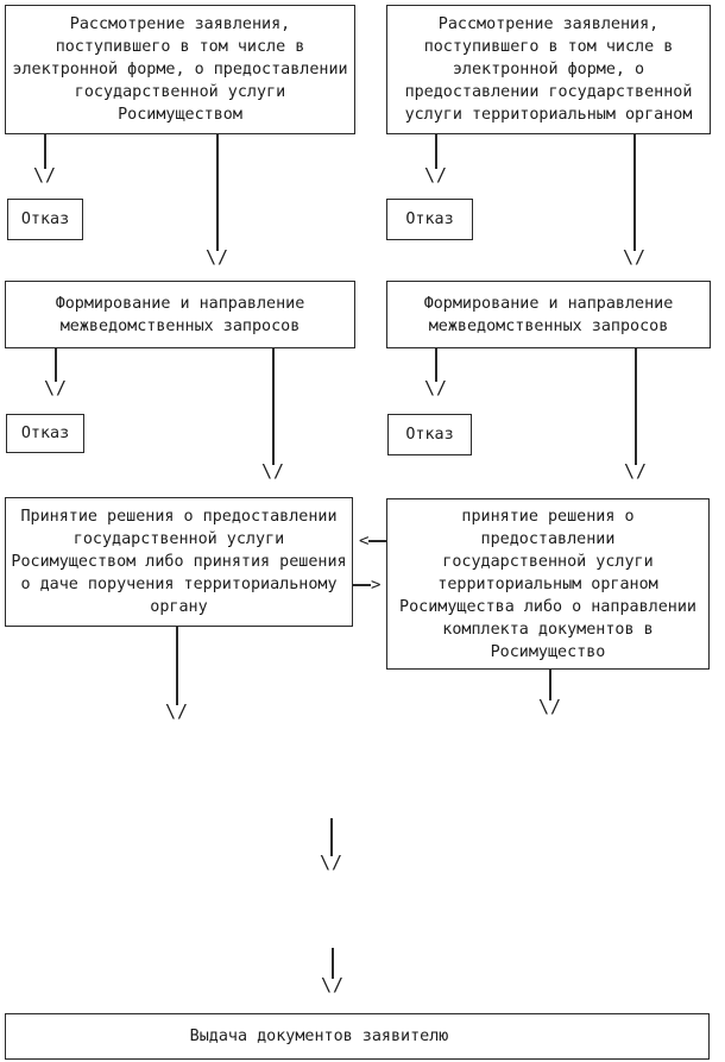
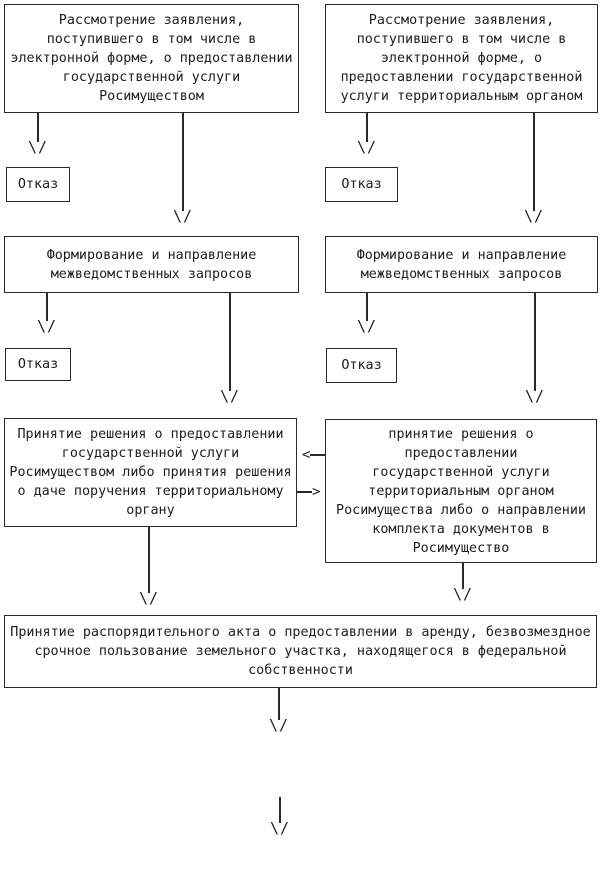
  Рассмотрение заявления,
  поступившего в том числе в
  электронной форме, о предоставлении
  государственной услуги
  Росимуществом
  Рассмотрение заявления,
  поступившего в том числе в
  электронной форме, о
  предоставлении государственной
  услуги территориальным органом
  \/
  \/
  \/
  \/
  Отказ
  Отказ
  Формирование и направление
  межведомственных запросов
  Формирование и направление
  межведомственных запросов
  \/
  \/
  \/
  \/
  Отказ
  Отказ
  Принятие решения о предоставлении
  государственной услуги
  Росимуществом либо принятия решения
  о даче поручения территориальному
  органу
  принятие решения о
  предоставлении
  государственной услуги
  территориальным органом
  Росимущества либо о направлении
  комплекта документов в
  Росимущество
  <
  >
  \/
  \/
+ Принятие распорядительного акта о предоставлении в аренду, безвозмездное
+ срочное пользование земельного участка, находящегося в федеральной
+ собственности
  \/
  \/
- Выдача документов заявителю
